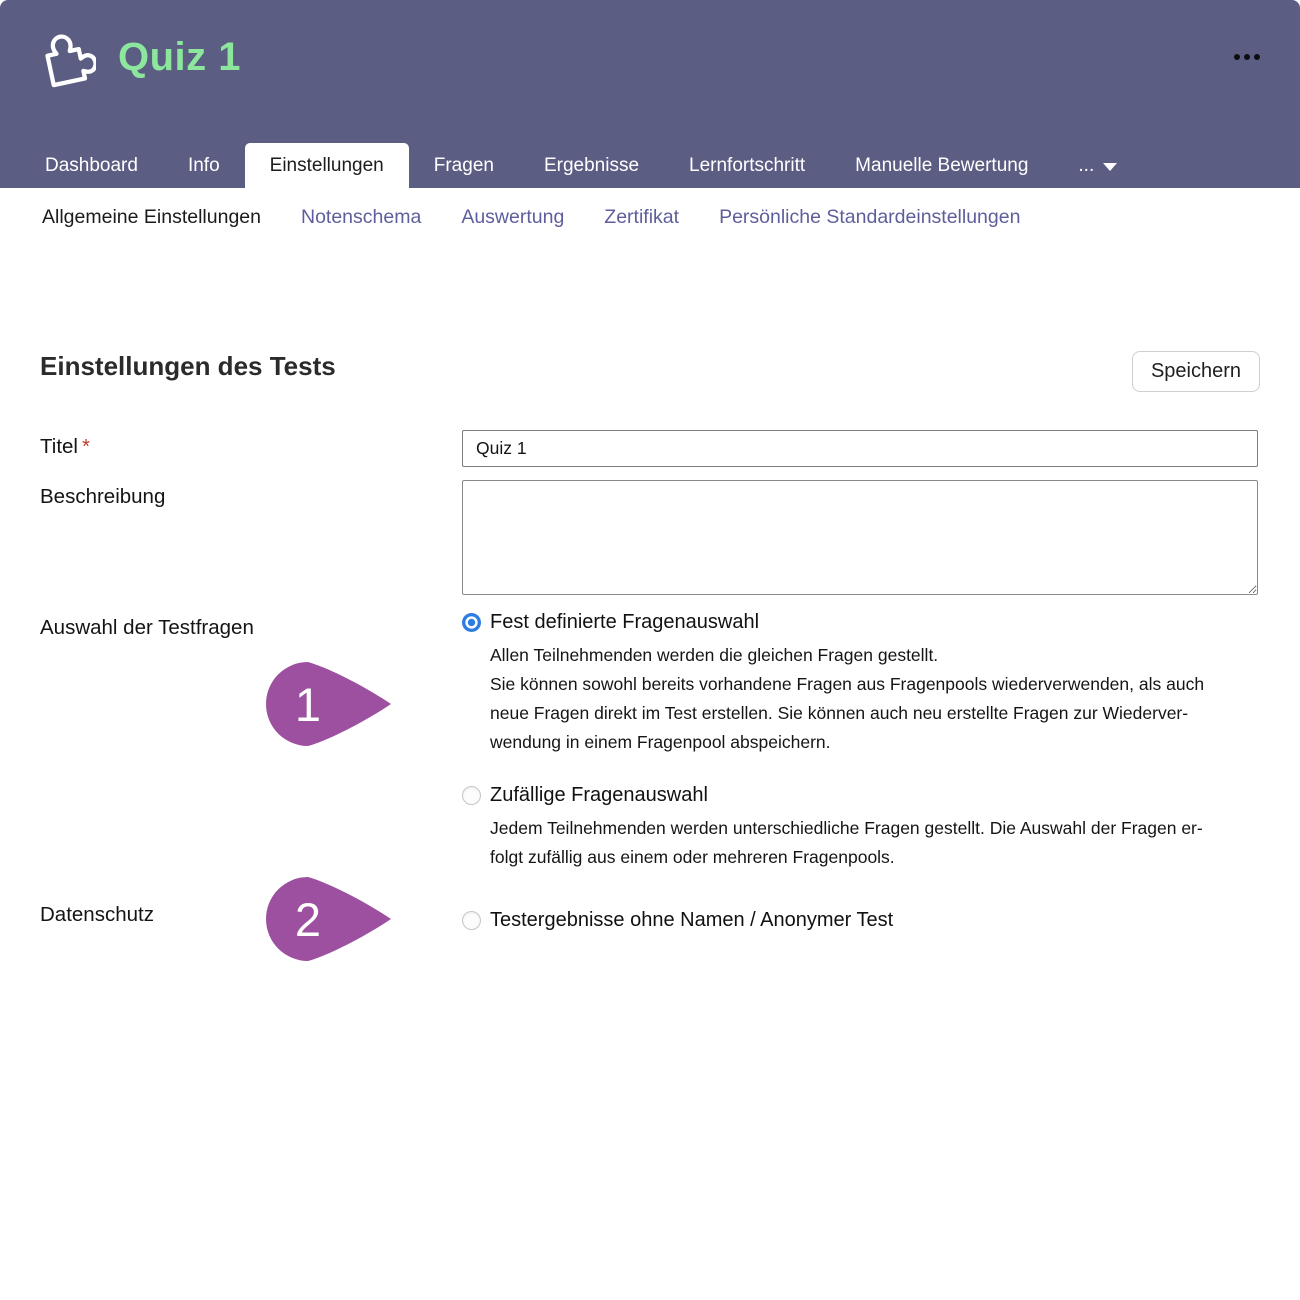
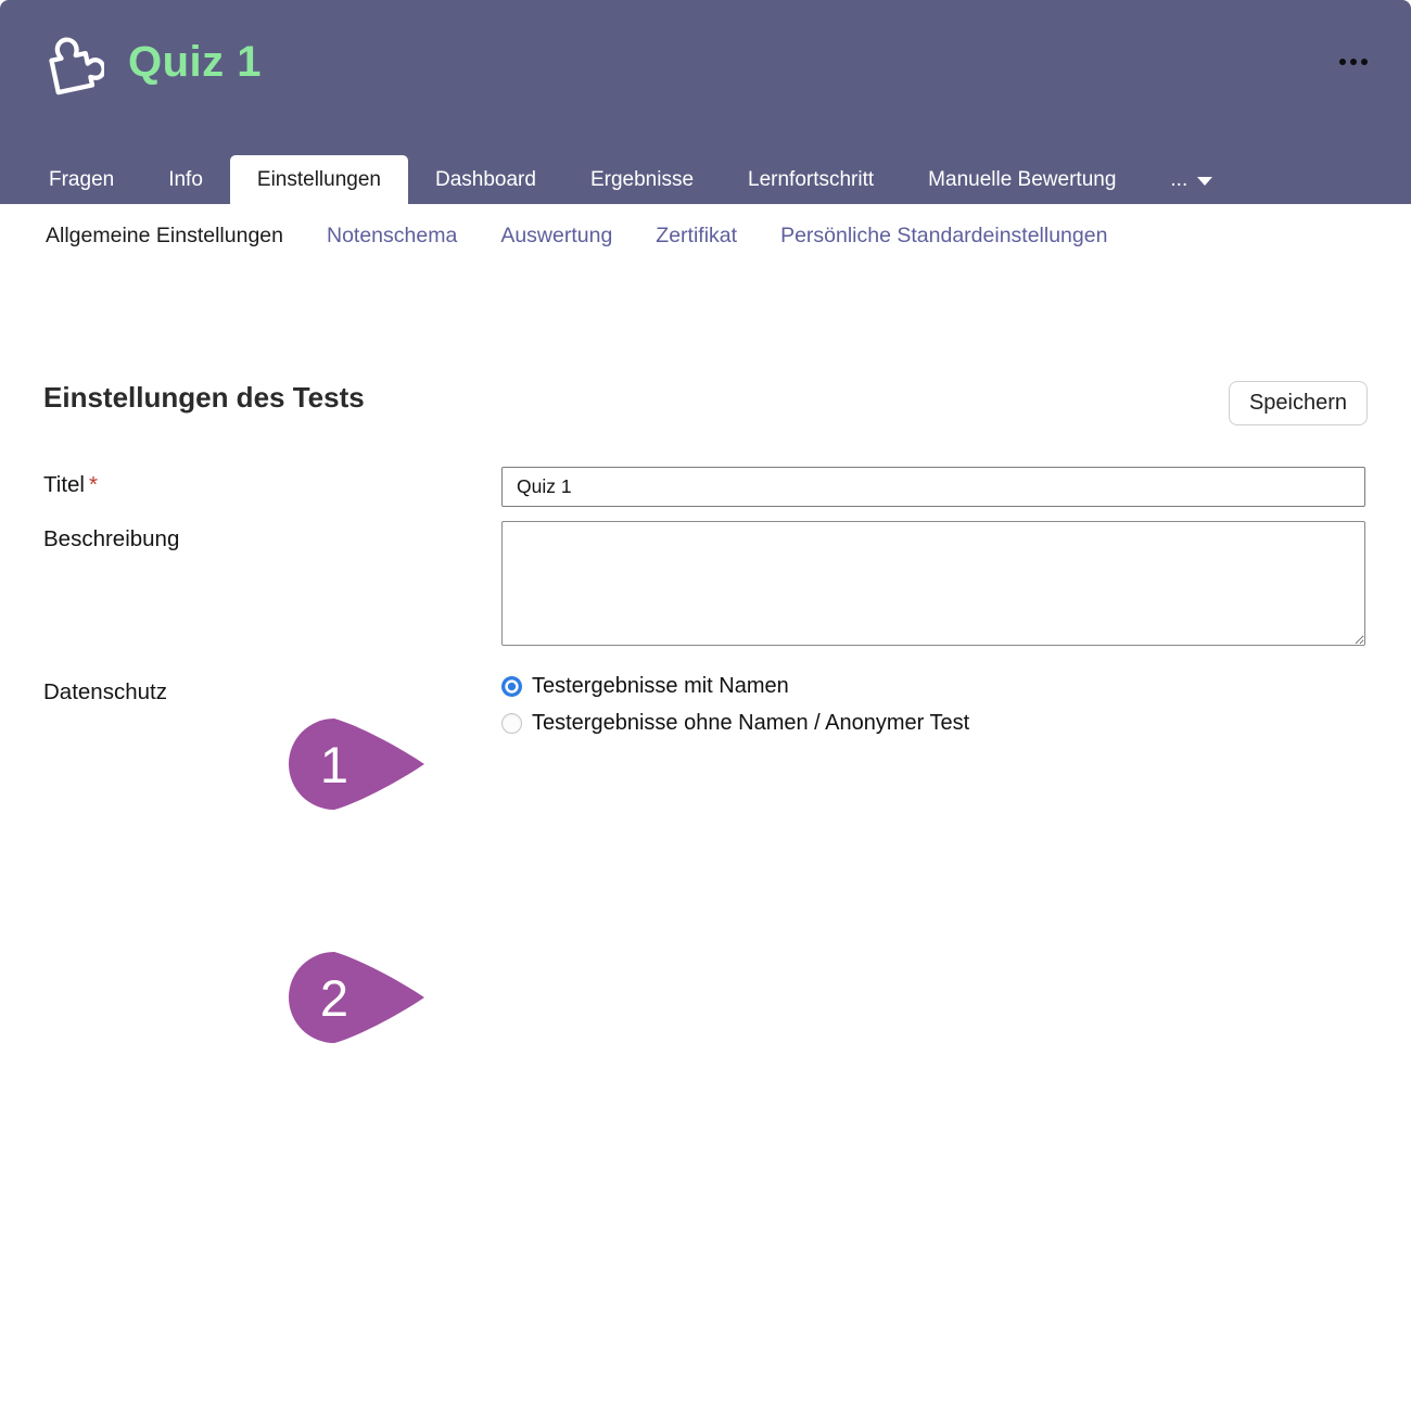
  Quiz 1
- Dashboard
+ Fragen
  Info
  Einstellungen
- Fragen
+ Dashboard
  Ergebnisse
  Lernfortschritt
  Manuelle Bewertung
  ...
  Allgemeine Einstellungen
  Notenschema
  Auswertung
  Zertifikat
  Persönliche Standardeinstellungen
  Einstellungen des Tests
  Speichern
  Titel *
  Quiz 1
  Beschreibung
- Auswahl der Testfragen
- Fest definierte Fragenauswahl
- Allen Teilnehmenden werden die gleichen Fragen gestellt.
- Sie können sowohl bereits vorhandene Fragen aus Fragenpools wiederverwenden, als auch
- neue Fragen direkt im Test erstellen. Sie können auch neu erstellte Fragen zur Wiederver-
- wendung in einem Fragenpool abspeichern.
- Zufällige Fragenauswahl
- Jedem Teilnehmenden werden unterschiedliche Fragen gestellt. Die Auswahl der Fragen er-
- folgt zufällig aus einem oder mehreren Fragenpools.
  Datenschutz
+ Testergebnisse mit Namen
  Testergebnisse ohne Namen / Anonymer Test
  1
  2
